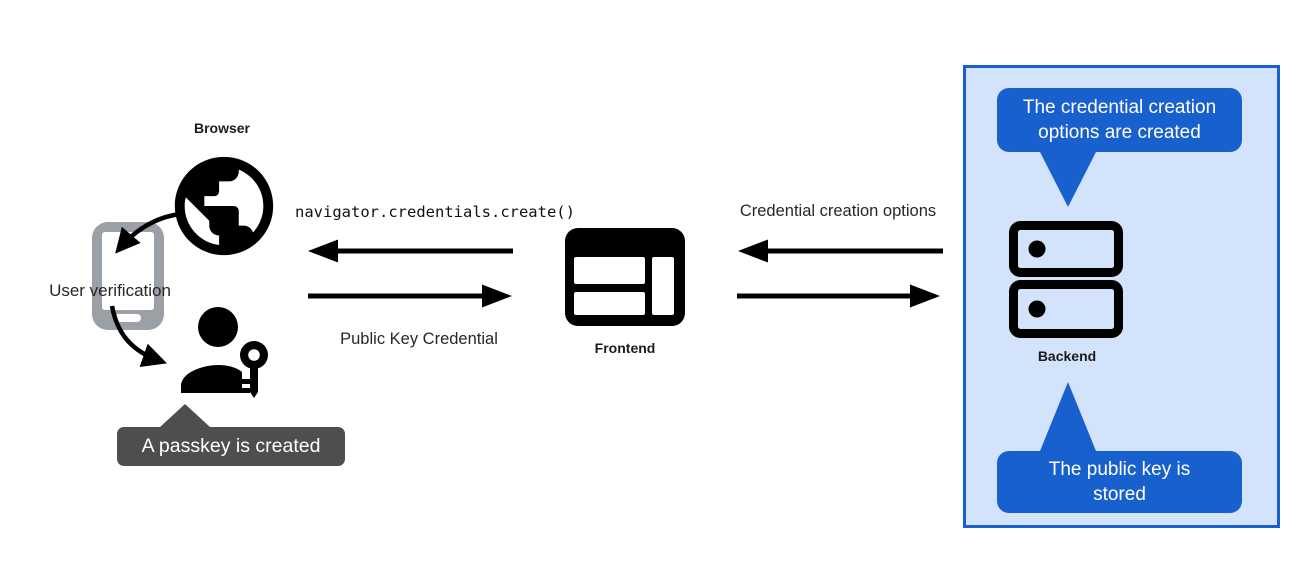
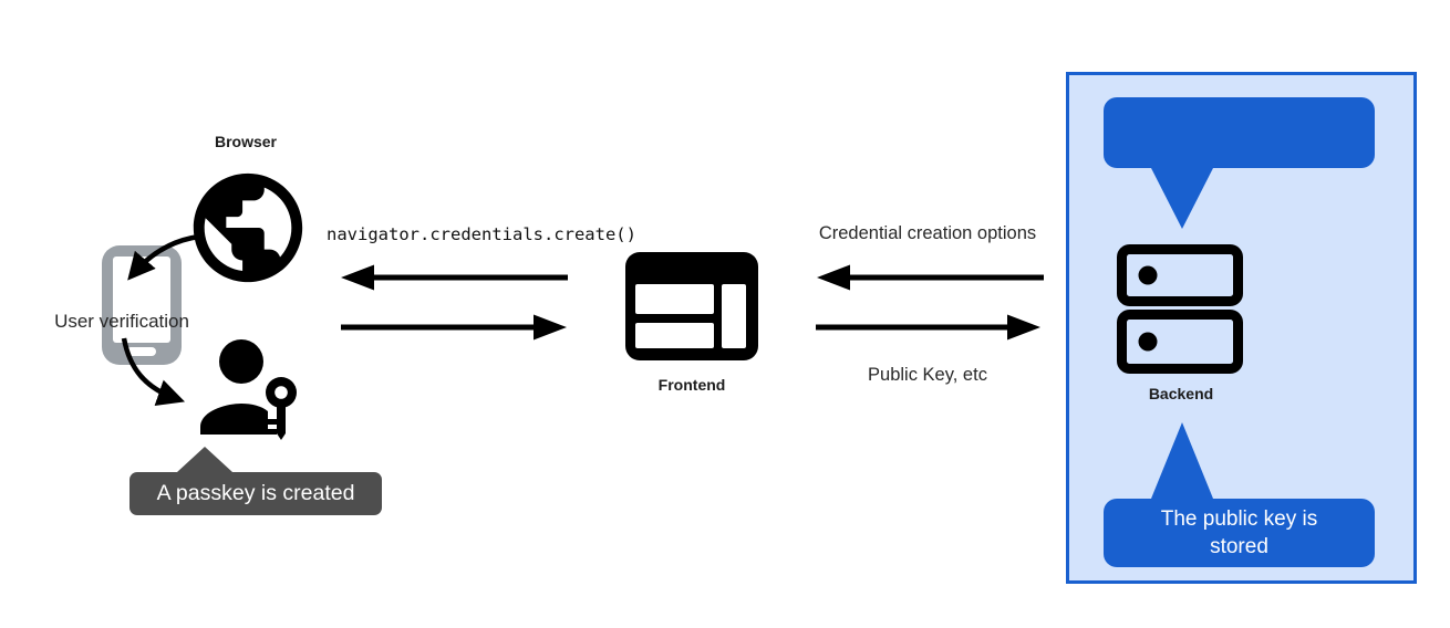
- The credential creation
- options are created
  The public key is
  stored
  A passkey is created
  Browser
  User verification
  navigator.credentials.create()
- Public Key Credential
  Frontend
  Credential creation options
+ Public Key, etc
  Backend
